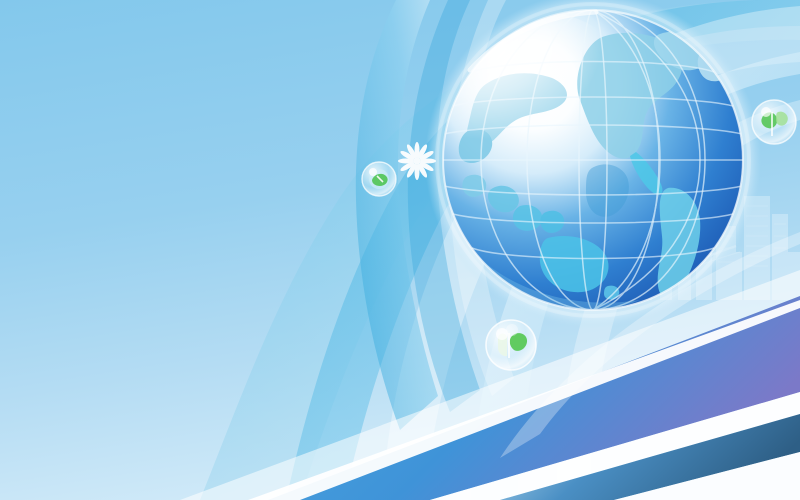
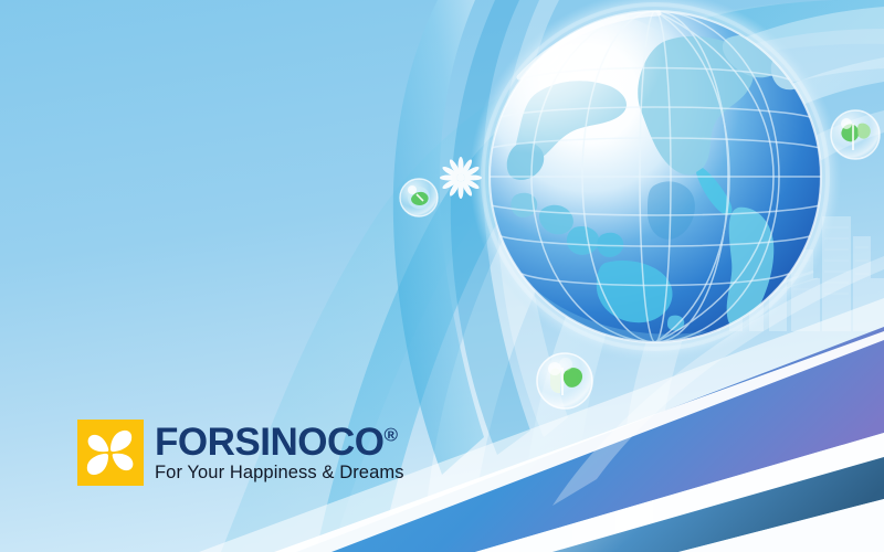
+ FORSINOCO®
+ For Your Happiness & Dreams
